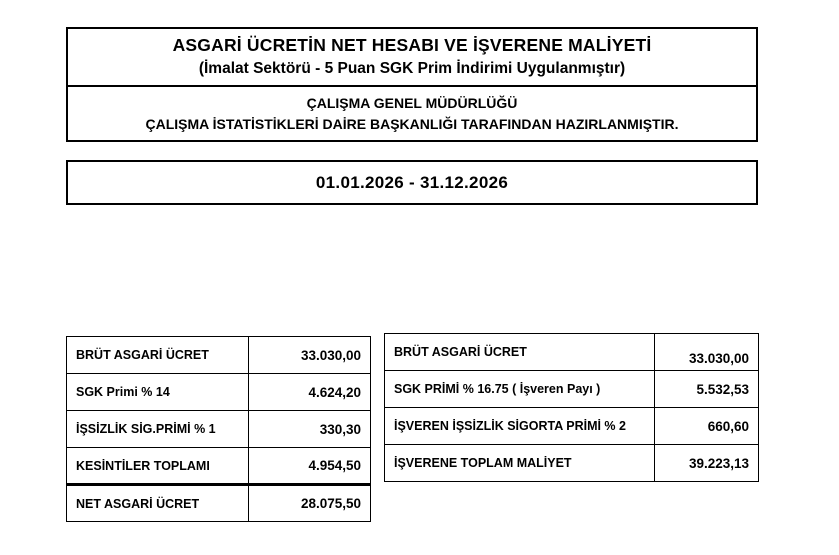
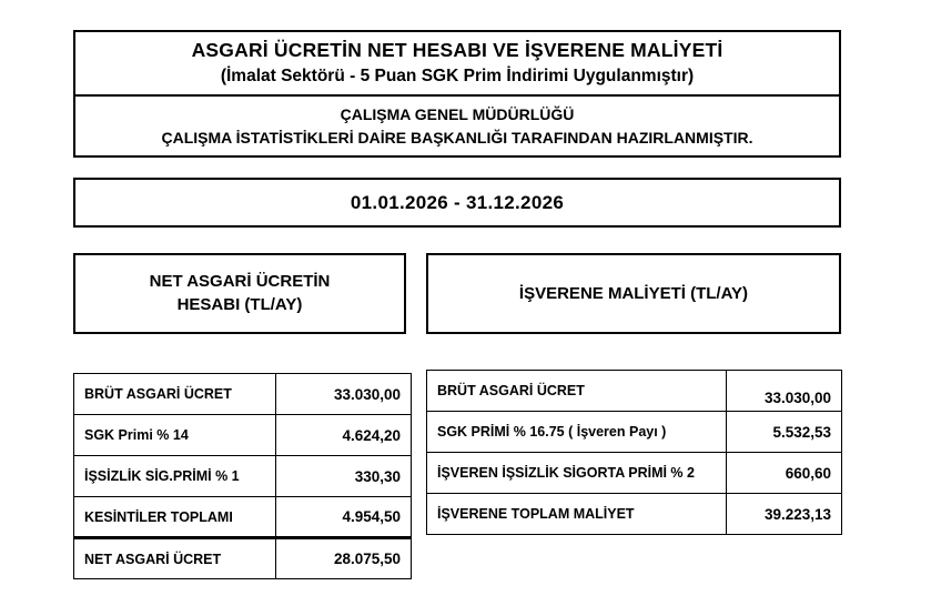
  ASGARİ ÜCRETİN NET HESABI VE İŞVERENE MALİYETİ
  (İmalat Sektörü - 5 Puan SGK Prim İndirimi Uygulanmıştır)
  ÇALIŞMA GENEL MÜDÜRLÜĞÜ
  ÇALIŞMA İSTATİSTİKLERİ DAİRE BAŞKANLIĞI TARAFINDAN HAZIRLANMIŞTIR.
  01.01.2026 - 31.12.2026
+ NET ASGARİ ÜCRETİN
+ HESABI (TL/AY)
+ İŞVERENE MALİYETİ (TL/AY)
  BRÜT ASGARİ ÜCRET	33.030,00
  SGK Primi % 14	4.624,20
  İŞSİZLİK SİG.PRİMİ % 1	330,30
  KESİNTİLER TOPLAMI	4.954,50
  NET ASGARİ ÜCRET	28.075,50
  BRÜT ASGARİ ÜCRET	33.030,00
  SGK PRİMİ % 16.75 ( İşveren Payı )	5.532,53
  İŞVEREN İŞSİZLİK SİGORTA PRİMİ % 2	660,60
  İŞVERENE TOPLAM MALİYET	39.223,13
